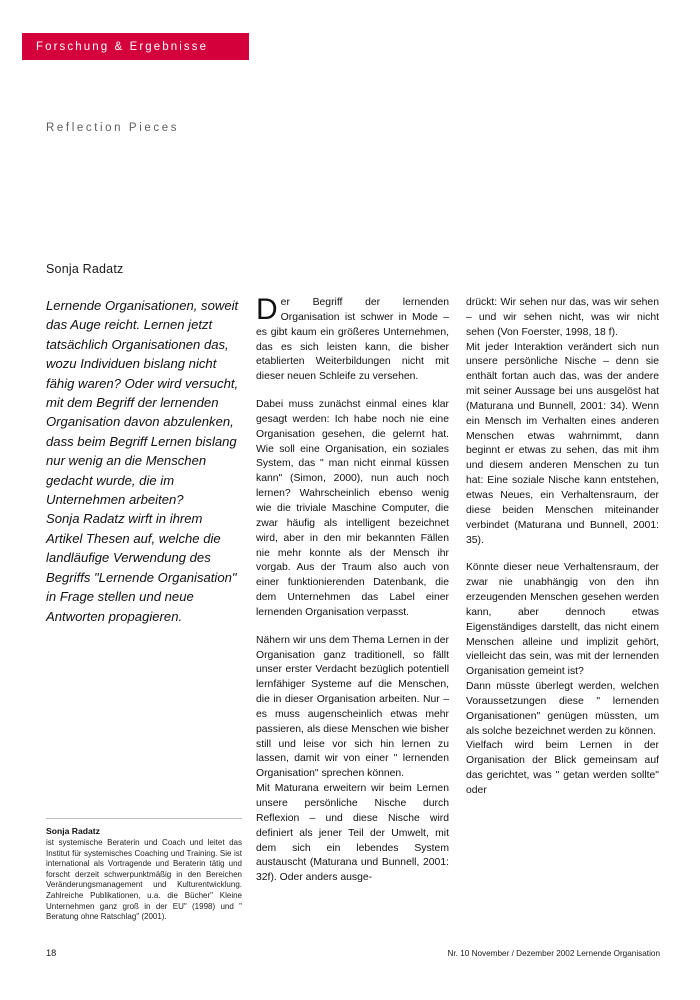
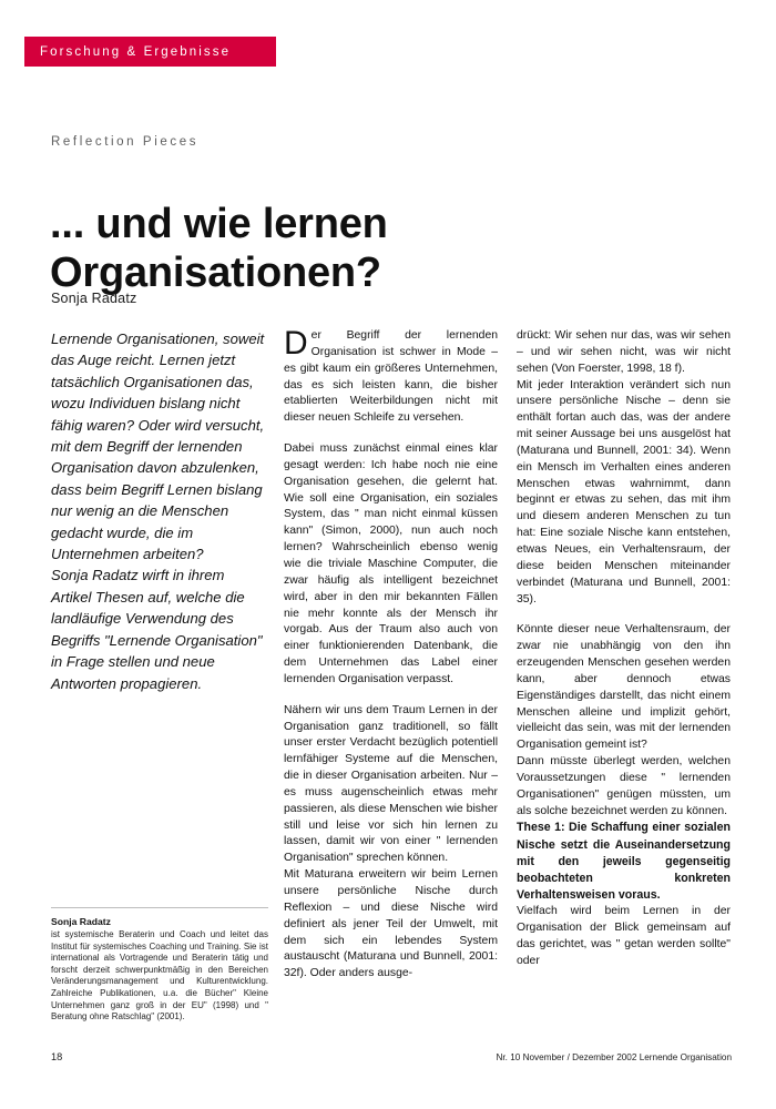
  Forschung & Ergebnisse
  Reflection Pieces
+ ... und wie lernen
+ Organisationen?
  Sonja Radatz
  Lernende Organisationen, soweit das Auge reicht. Lernen jetzt tatsächlich Organisationen das, wozu Individuen bislang nicht fähig waren? Oder wird versucht, mit dem Begriff der lernenden Organisation davon abzulenken, dass beim Begriff Lernen bislang nur wenig an die Menschen gedacht wurde, die im Unternehmen arbeiten?
  Sonja Radatz wirft in ihrem Artikel Thesen auf, welche die landläufige Verwendung des Begriffs "Lernende Organisation" in Frage stellen und neue Antworten propagieren.
  D
  er Begriff der lernenden Organisation ist schwer in Mode – es gibt kaum ein größeres Unternehmen, das es sich leisten kann, die bisher etablierten Weiterbildungen nicht mit dieser neuen Schleife zu versehen.
  Dabei muss zunächst einmal eines klar gesagt werden: Ich habe noch nie eine Organisation gesehen, die gelernt hat. Wie soll eine Organisation, ein soziales System, das " man nicht einmal küssen kann" (Simon, 2000), nun auch noch lernen? Wahrscheinlich ebenso wenig wie die triviale Maschine Computer, die zwar häufig als intelligent bezeichnet wird, aber in den mir bekannten Fällen nie mehr konnte als der Mensch ihr vorgab. Aus der Traum also auch von einer funktionierenden Datenbank, die dem Unternehmen das Label einer lernenden Organisation verpasst.
- Nähern wir uns dem Thema Lernen in der Organisation ganz traditionell, so fällt unser erster Verdacht bezüglich potentiell lernfähiger Systeme auf die Menschen, die in dieser Organisation arbeiten. Nur – es muss augenscheinlich etwas mehr passieren, als diese Menschen wie bisher still und leise vor sich hin lernen zu lassen, damit wir von einer " lernenden Organisation" sprechen können.
+ Nähern wir uns dem Traum Lernen in der Organisation ganz traditionell, so fällt unser erster Verdacht bezüglich potentiell lernfähiger Systeme auf die Menschen, die in dieser Organisation arbeiten. Nur – es muss augenscheinlich etwas mehr passieren, als diese Menschen wie bisher still und leise vor sich hin lernen zu lassen, damit wir von einer " lernenden Organisation" sprechen können.
  Mit Maturana erweitern wir beim Lernen unsere persönliche Nische durch Reflexion – und diese Nische wird definiert als jener Teil der Umwelt, mit dem sich ein lebendes System austauscht (Maturana und Bunnell, 2001: 32f). Oder anders ausge-
  drückt: Wir sehen nur das, was wir sehen – und wir sehen nicht, was wir nicht sehen (Von Foerster, 1998, 18 f).
  Mit jeder Interaktion verändert sich nun unsere persönliche Nische – denn sie enthält fortan auch das, was der andere mit seiner Aussage bei uns ausgelöst hat (Maturana und Bunnell, 2001: 34). Wenn ein Mensch im Verhalten eines anderen Menschen etwas wahrnimmt, dann beginnt er etwas zu sehen, das mit ihm und diesem anderen Menschen zu tun hat: Eine soziale Nische kann entstehen, etwas Neues, ein Verhaltensraum, der diese beiden Menschen miteinander verbindet (Maturana und Bunnell, 2001: 35).
  Könnte dieser neue Verhaltensraum, der zwar nie unabhängig von den ihn erzeugenden Menschen gesehen werden kann, aber dennoch etwas Eigenständiges darstellt, das nicht einem Menschen alleine und implizit gehört, vielleicht das sein, was mit der lernenden Organisation gemeint ist?
  Dann müsste überlegt werden, welchen Voraussetzungen diese " lernenden Organisationen" genügen müssten, um als solche bezeichnet werden zu können.
+ These 1: Die Schaffung einer sozialen Nische setzt die Auseinandersetzung mit den jeweils gegenseitig beobachteten konkreten Verhaltensweisen voraus.
  Vielfach wird beim Lernen in der Organisation der Blick gemeinsam auf das gerichtet, was " getan werden sollte" oder
  Sonja Radatz
  ist systemische Beraterin und Coach und leitet das Institut für systemisches Coaching und Training. Sie ist international als Vortragende und Beraterin tätig und forscht derzeit schwerpunktmäßig in den Bereichen Veränderungsmanagement und Kulturentwicklung. Zahlreiche Publikationen, u.a. die Bücher" Kleine Unternehmen ganz groß in der EU" (1998) und " Beratung ohne Ratschlag" (2001).
  18
  Nr. 10 November / Dezember 2002 Lernende Organisation
